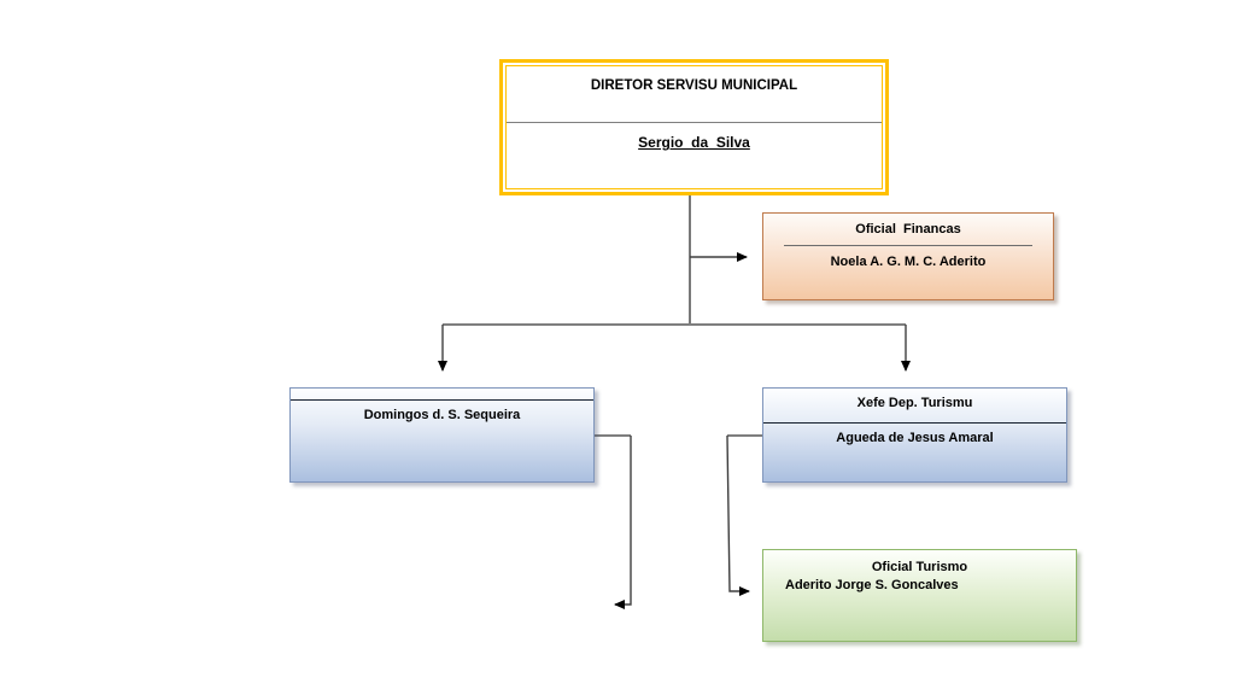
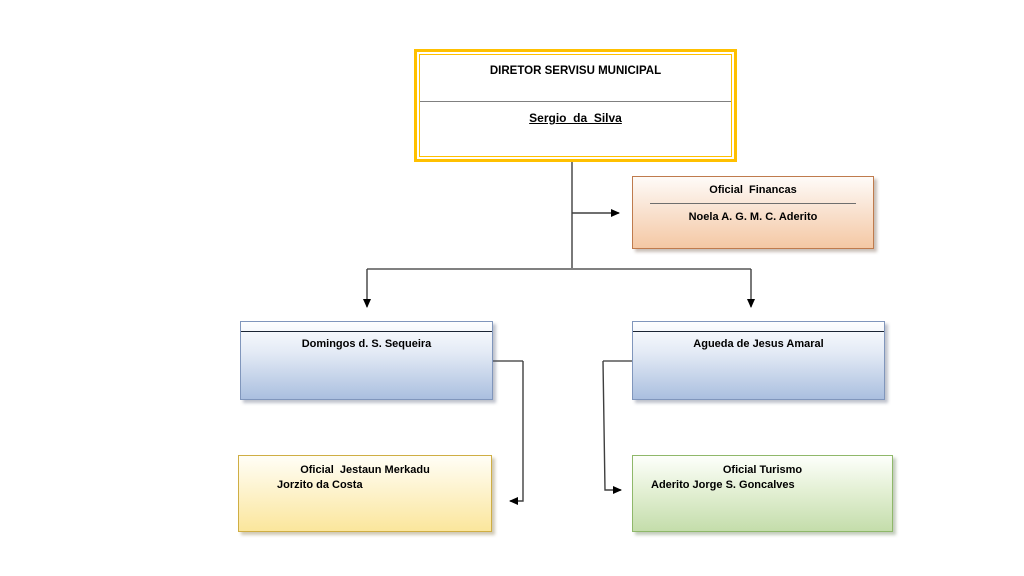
  DIRETOR SERVISU MUNICIPAL
  Sergio da Silva
  Oficial Financas
  Noela A. G. M. C. Aderito
  Domingos d. S. Sequeira
- Xefe Dep. Turismu
  Agueda de Jesus Amaral
+ Oficial Jestaun Merkadu
+ Jorzito da Costa
  Oficial Turismo
  Aderito Jorge S. Goncalves
